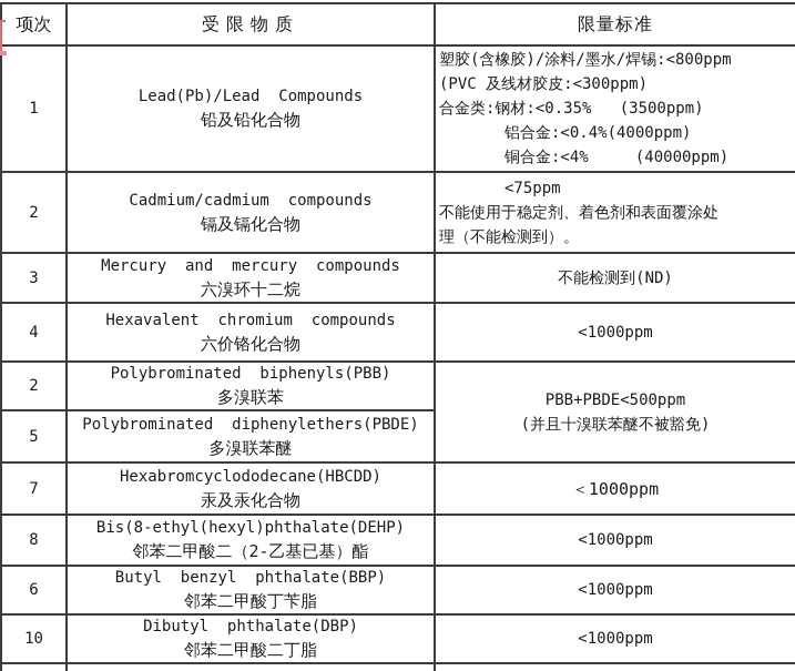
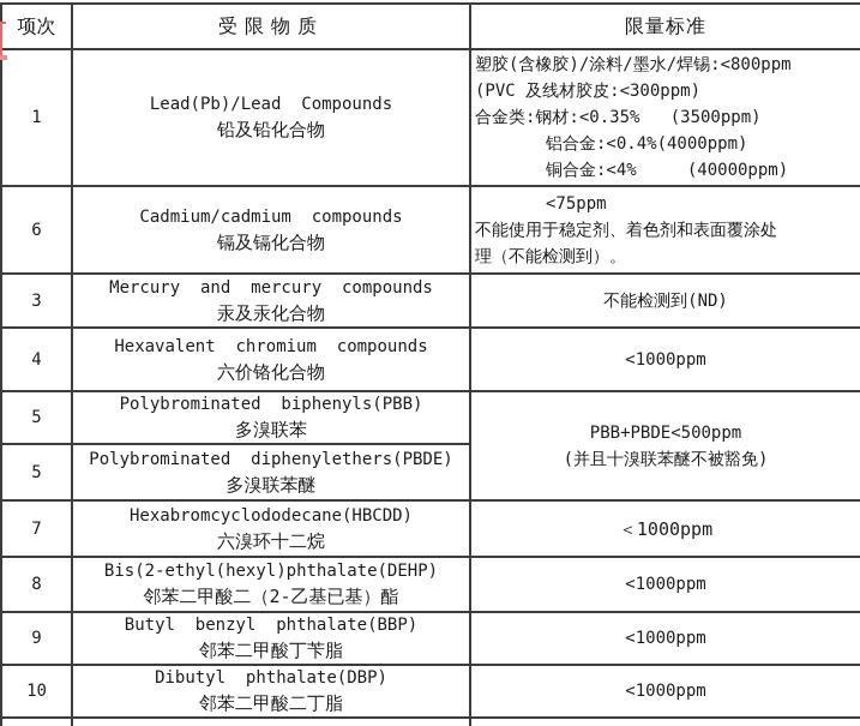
  项次	受限物质	限量标准
  1	Lead(Pb)/Lead Compounds 铅及铅化合物	塑胶(含橡胶)/涂料/墨水/焊锡:<800ppm (PVC 及线材胶皮:<300ppm) 合金类:钢材:<0.35% (3500ppm) 铝合金:<0.4%(4000ppm) 铜合金:<4% (40000ppm)
- 2	Cadmium/cadmium compounds 镉及镉化合物	<75ppm 不能使用于稳定剂、着色剂和表面覆涂处 理（不能检测到）。
+ 6	Cadmium/cadmium compounds 镉及镉化合物	<75ppm 不能使用于稳定剂、着色剂和表面覆涂处 理（不能检测到）。
- 3	Mercury and mercury compounds 六溴环十二烷	不能检测到(ND)
+ 3	Mercury and mercury compounds 汞及汞化合物	不能检测到(ND)
  4	Hexavalent chromium compounds 六价铬化合物	<1000ppm
- 2	Polybrominated biphenyls(PBB) 多溴联苯	PBB+PBDE<500ppm (并且十溴联苯醚不被豁免)
+ 5	Polybrominated biphenyls(PBB) 多溴联苯	PBB+PBDE<500ppm (并且十溴联苯醚不被豁免)
  5	Polybrominated diphenylethers(PBDE) 多溴联苯醚
- 7	Hexabromcyclododecane(HBCDD) 汞及汞化合物	＜1000ppm
+ 7	Hexabromcyclododecane(HBCDD) 六溴环十二烷	＜1000ppm
- 8	Bis(8-ethyl(hexyl)phthalate(DEHP) 邻苯二甲酸二（2-乙基已基）酯	<1000ppm
+ 8	Bis(2-ethyl(hexyl)phthalate(DEHP) 邻苯二甲酸二（2-乙基已基）酯	<1000ppm
- 6	Butyl benzyl phthalate(BBP) 邻苯二甲酸丁苄脂	<1000ppm
+ 9	Butyl benzyl phthalate(BBP) 邻苯二甲酸丁苄脂	<1000ppm
  10	Dibutyl phthalate(DBP) 邻苯二甲酸二丁脂	<1000ppm
